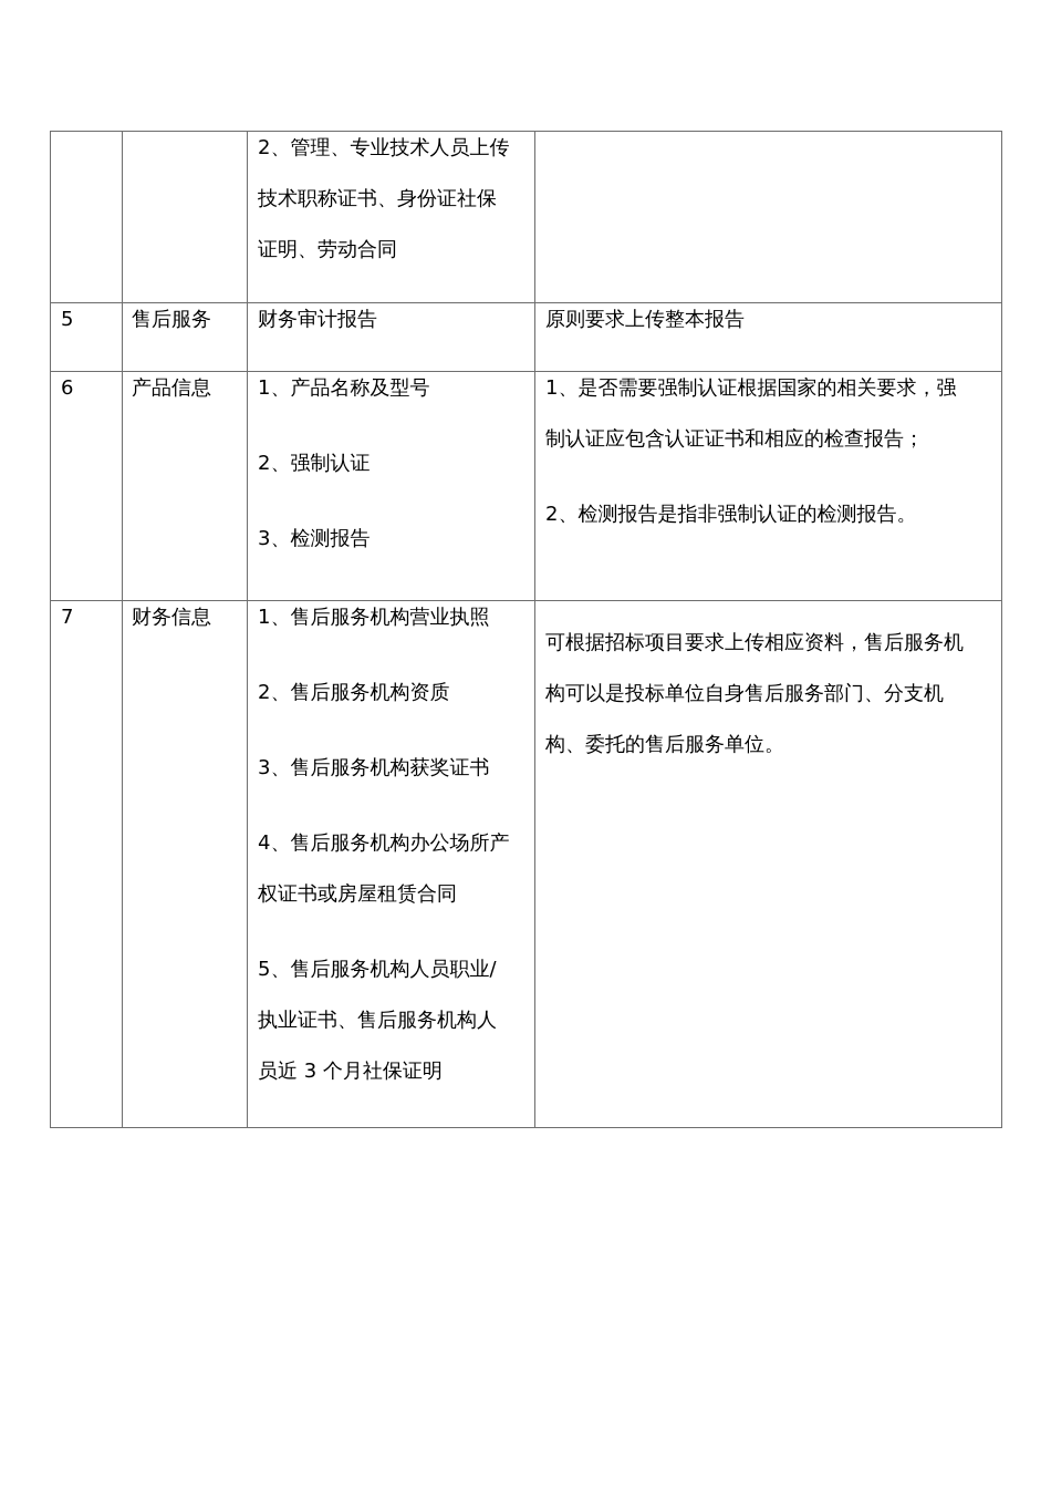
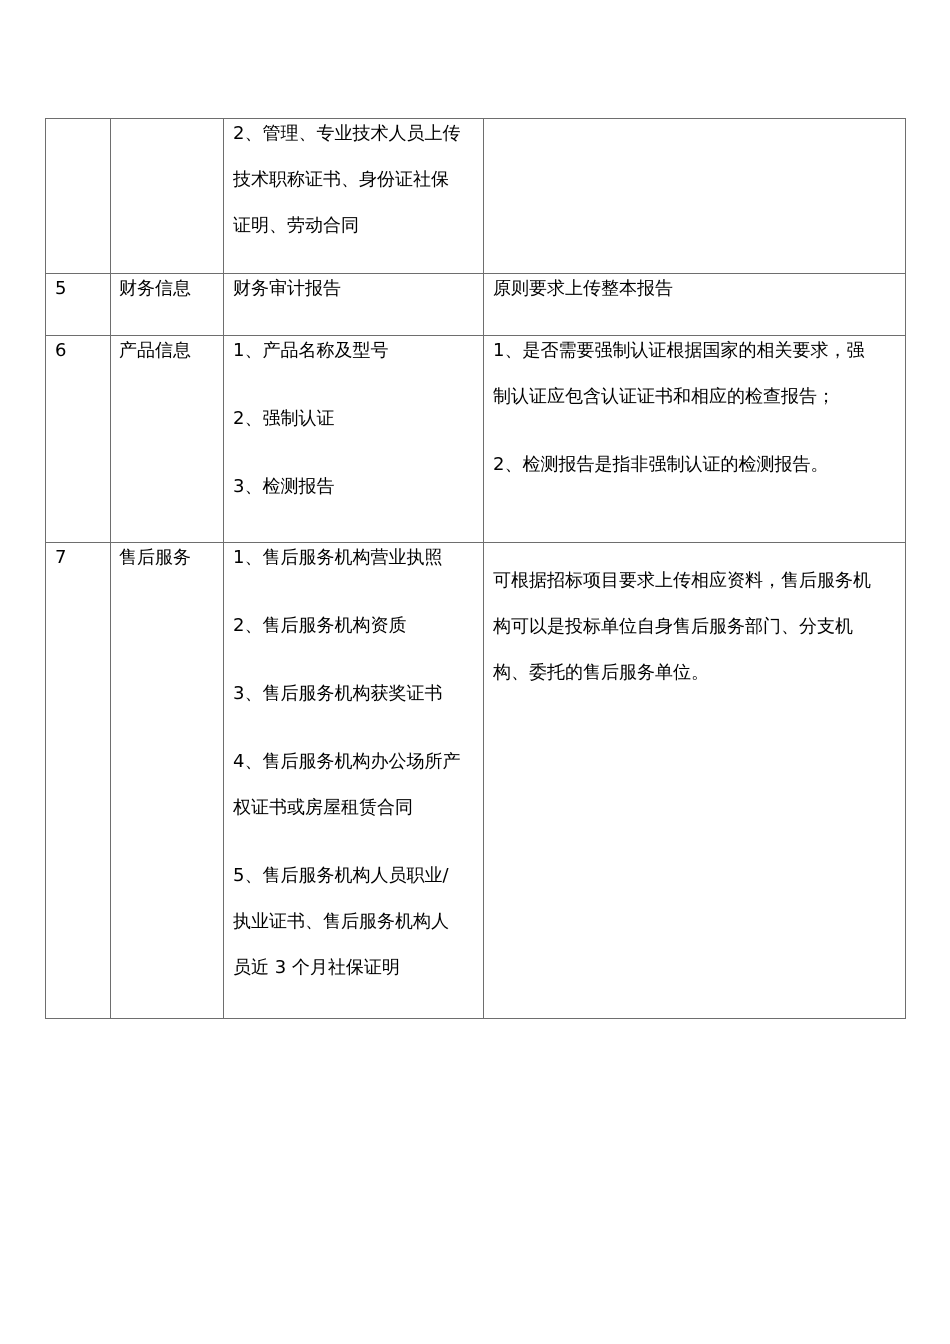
  		2、管理、专业技术人员上传 技术职称证书、身份证社保 证明、劳动合同
- 5	售后服务	财务审计报告	原则要求上传整本报告
+ 5	财务信息	财务审计报告	原则要求上传整本报告
  6	产品信息	1、产品名称及型号 2、强制认证 3、检测报告	1、是否需要强制认证根据国家的相关要求，强 制认证应包含认证证书和相应的检查报告； 2、检测报告是指非强制认证的检测报告。
- 7	财务信息	1、售后服务机构营业执照 2、售后服务机构资质 3、售后服务机构获奖证书 4、售后服务机构办公场所产 权证书或房屋租赁合同 5、售后服务机构人员职业/ 执业证书、售后服务机构人 员近 3 个月社保证明	可根据招标项目要求上传相应资料，售后服务机 构可以是投标单位自身售后服务部门、分支机 构、委托的售后服务单位。
+ 7	售后服务	1、售后服务机构营业执照 2、售后服务机构资质 3、售后服务机构获奖证书 4、售后服务机构办公场所产 权证书或房屋租赁合同 5、售后服务机构人员职业/ 执业证书、售后服务机构人 员近 3 个月社保证明	可根据招标项目要求上传相应资料，售后服务机 构可以是投标单位自身售后服务部门、分支机 构、委托的售后服务单位。
